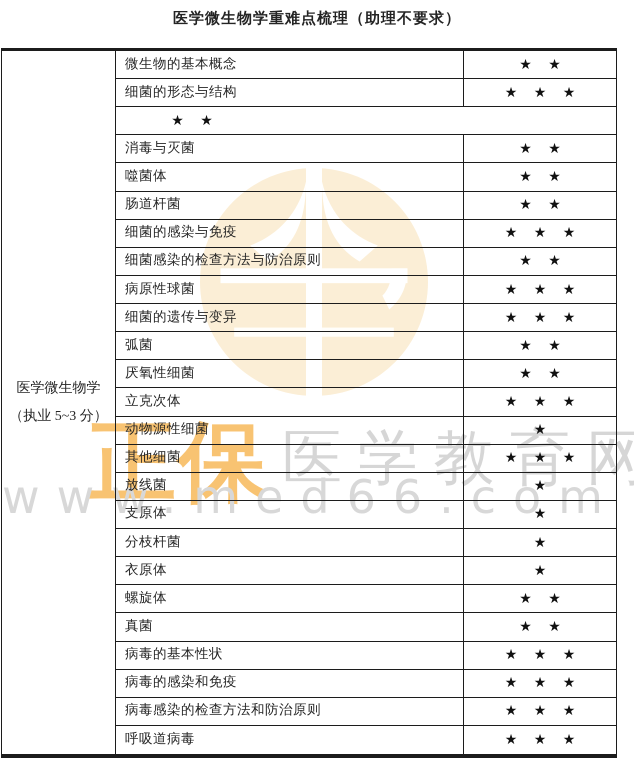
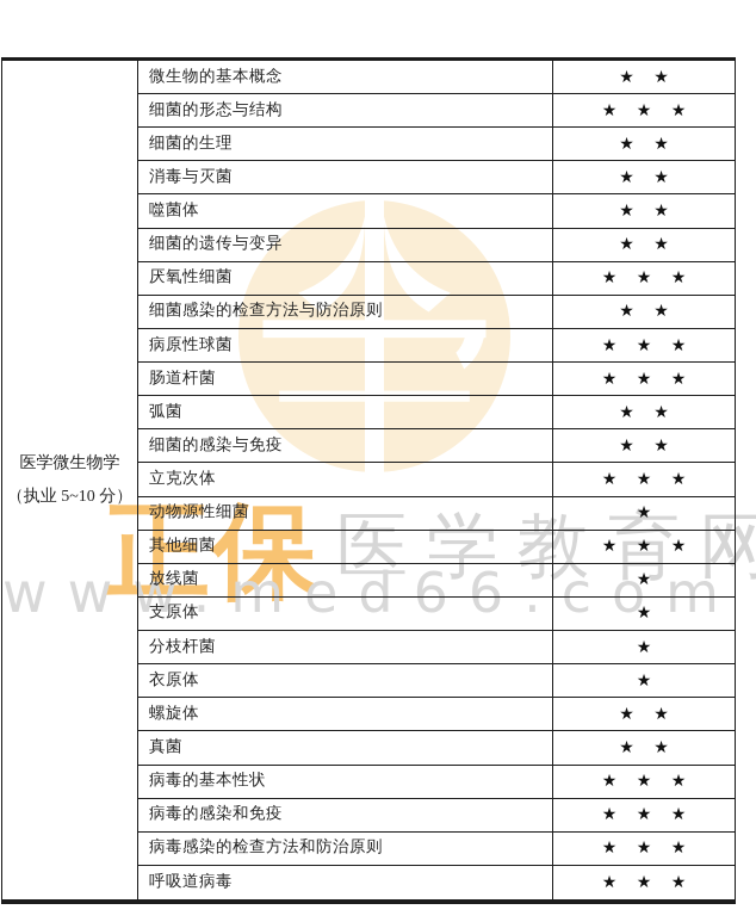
  正保 医学教育网
  www.med66.com
- 医学微生物学重难点梳理（助理不要求）
  医学微生物学
- （执业 5~3 分）
+ （执业 5~10 分）
  微生物的基本概念
  ★ ★
  细菌的形态与结构
  ★ ★ ★
+ 细菌的生理
  ★ ★
  消毒与灭菌
  ★ ★
  噬菌体
  ★ ★
- 肠道杆菌
+ 细菌的遗传与变异
  ★ ★
- 细菌的感染与免疫
+ 厌氧性细菌
  ★ ★ ★
  细菌感染的检查方法与防治原则
  ★ ★
  病原性球菌
  ★ ★ ★
- 细菌的遗传与变异
+ 肠道杆菌
  ★ ★ ★
  弧菌
  ★ ★
- 厌氧性细菌
+ 细菌的感染与免疫
  ★ ★
  立克次体
  ★ ★ ★
  动物源性细菌
  ★
  其他细菌
  ★ ★ ★
  放线菌
  ★
  支原体
  ★
  分枝杆菌
  ★
  衣原体
  ★
  螺旋体
  ★ ★
  真菌
  ★ ★
  病毒的基本性状
  ★ ★ ★
  病毒的感染和免疫
  ★ ★ ★
  病毒感染的检查方法和防治原则
  ★ ★ ★
  呼吸道病毒
  ★ ★ ★
